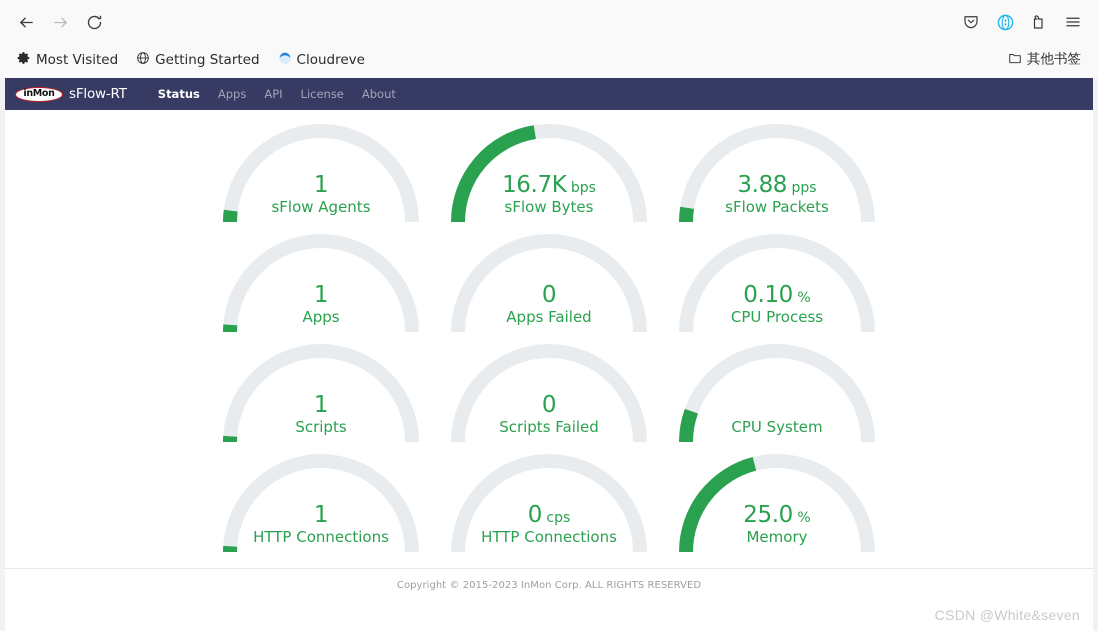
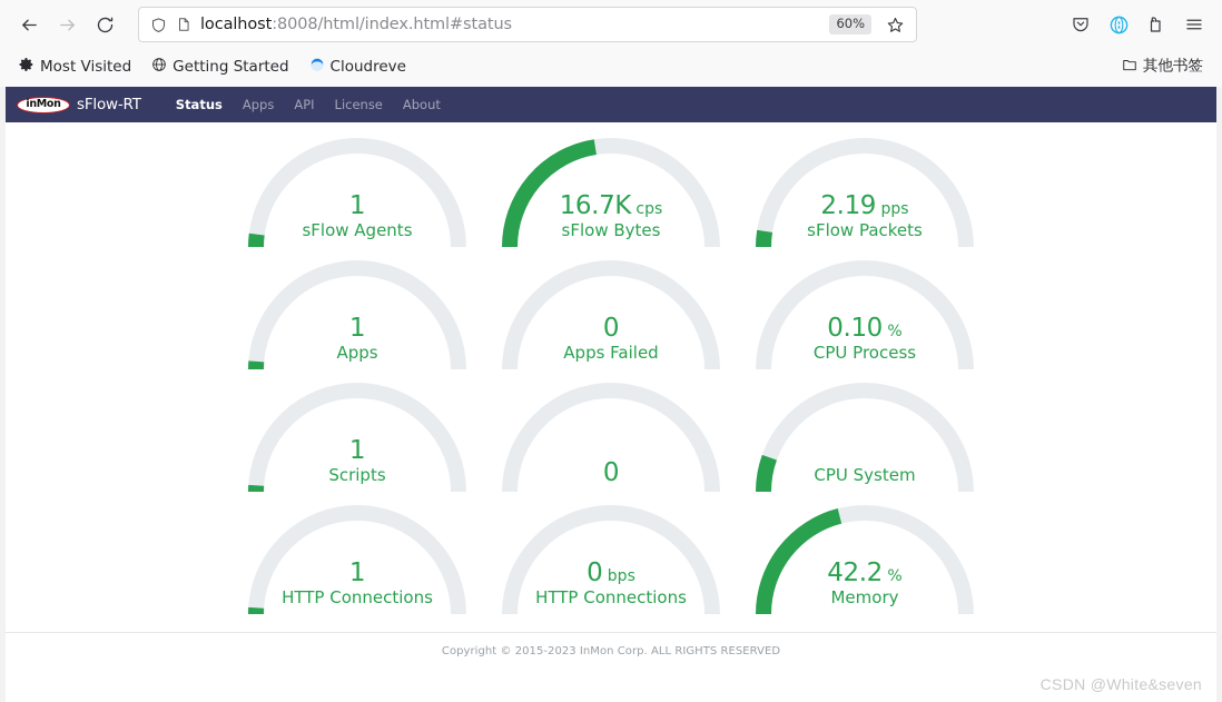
+ localhost:8008/html/index.html#status
+ 60%
  Most Visited
  Getting Started
  Cloudreve
  其他书签
  inMon
  sFlow-RT
  Status
  Apps
  API
  License
  About
  1
  sFlow Agents
- 16.7K bps
+ 16.7K cps
  sFlow Bytes
- 3.88 pps
+ 2.19 pps
  sFlow Packets
  1
  Apps
  0
  Apps Failed
  0.10 %
  CPU Process
  1
  Scripts
  0
- Scripts Failed
  CPU System
  1
  HTTP Connections
- 0 cps
+ 0 bps
  HTTP Connections
- 25.0 %
+ 42.2 %
  Memory
  Copyright © 2015-2023 InMon Corp. ALL RIGHTS RESERVED
  CSDN @White&seven
